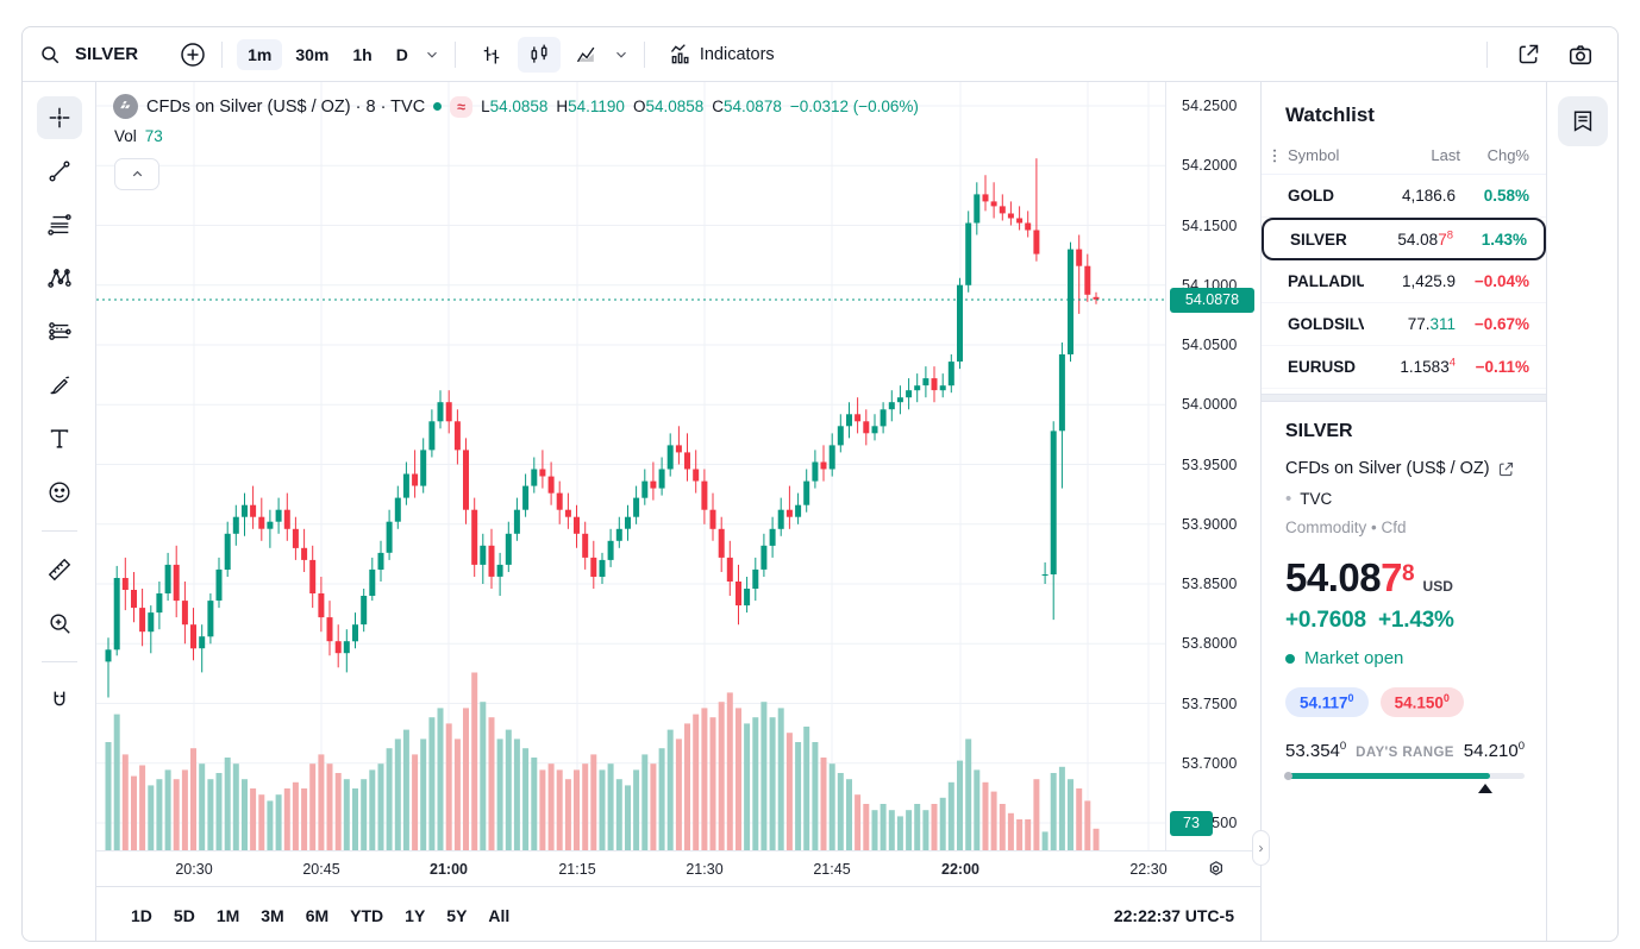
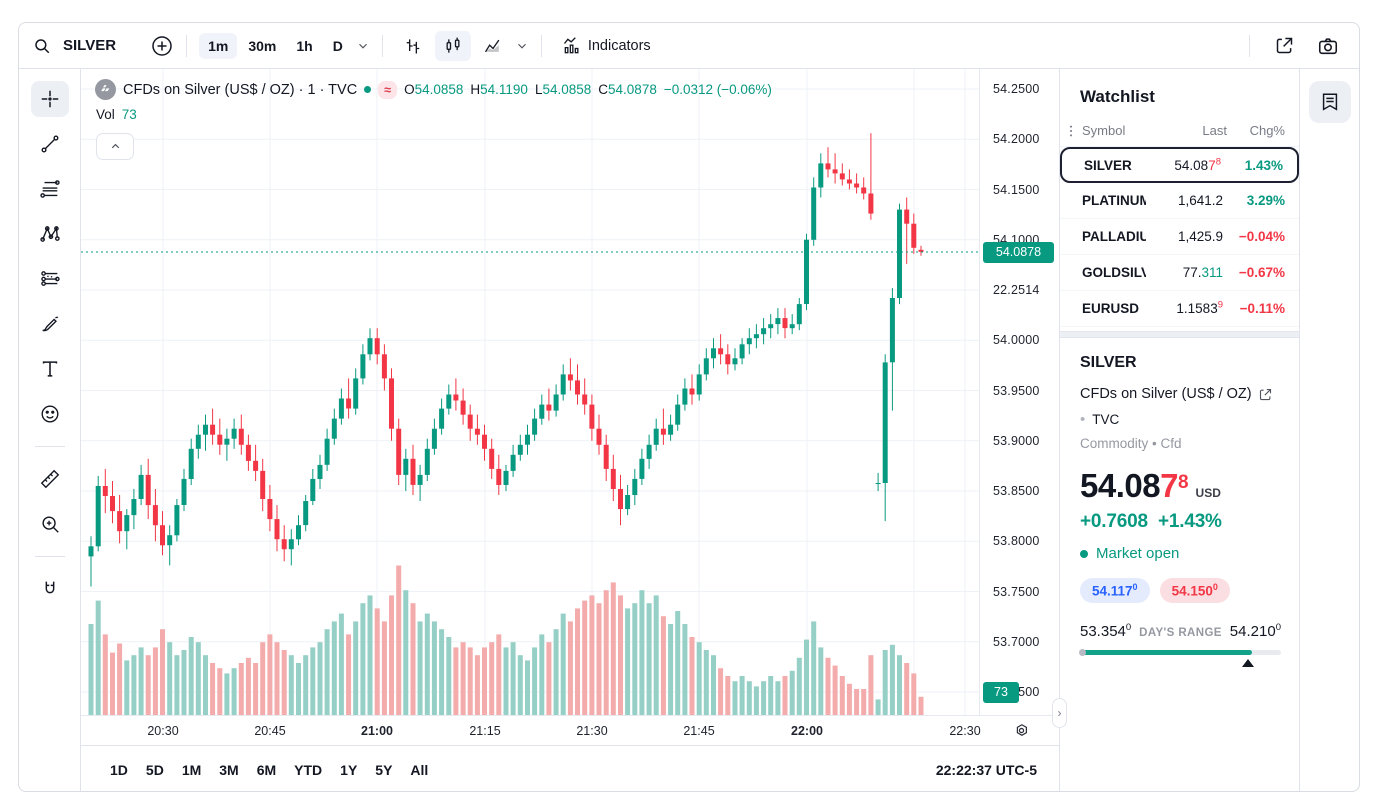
  SILVER
  1m
  30m
  1h
  D
  Indicators
- CFDs on Silver (US$ / OZ) · 8 · TVC
+ CFDs on Silver (US$ / OZ) · 1 · TVC
  ≈
- L54.0858
+ O54.0858
  H54.1190
- O54.0858
+ L54.0858
  C54.0878
  −0.0312 (−0.06%)
  Vol
  73
  54.2500
  54.2000
  54.1500
  54.1000
- 54.0500
+ 22.2514
  54.0000
  53.9500
  53.9000
  53.8500
  53.8000
  53.7500
  53.7000
  54.0878
  73
  20:30
  20:45
  21:00
  21:15
  21:30
  21:45
  22:00
  22:30
  1D
  5D
  1M
  3M
  6M
  YTD
  1Y
  5Y
  All
  22:22:37 UTC-5
  ›
  Watchlist
  Symbol
  Last
  Chg%
- GOLD
- 4,186.6
- 0.58%
  SILVER
  54.0878
  1.43%
+ PLATINUM
+ 1,641.2
+ 3.29%
  PALLADIU
  1,425.9
  −0.04%
  GOLDSILV
  77.311
  −0.67%
  EURUSD
- 1.15834
+ 1.15839
  −0.11%
  SILVER
  CFDs on Silver (US$ / OZ)
  •
  TVC
  Commodity • Cfd
  54.0878
  USD
  +0.7608 +1.43%
  Market open
  54.1170
  54.1500
  53.3540
  DAY'S RANGE
  54.2100
